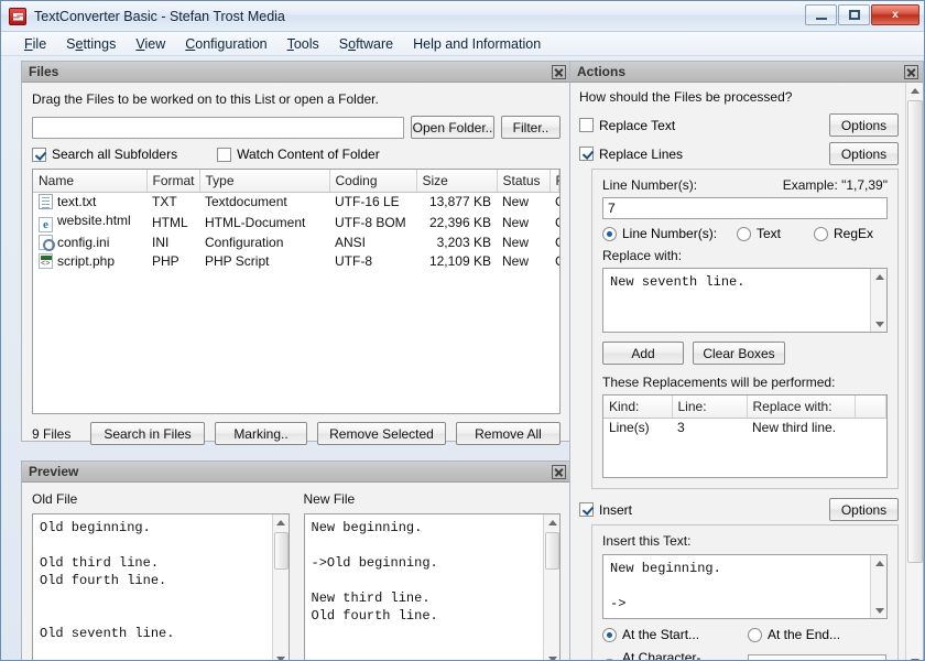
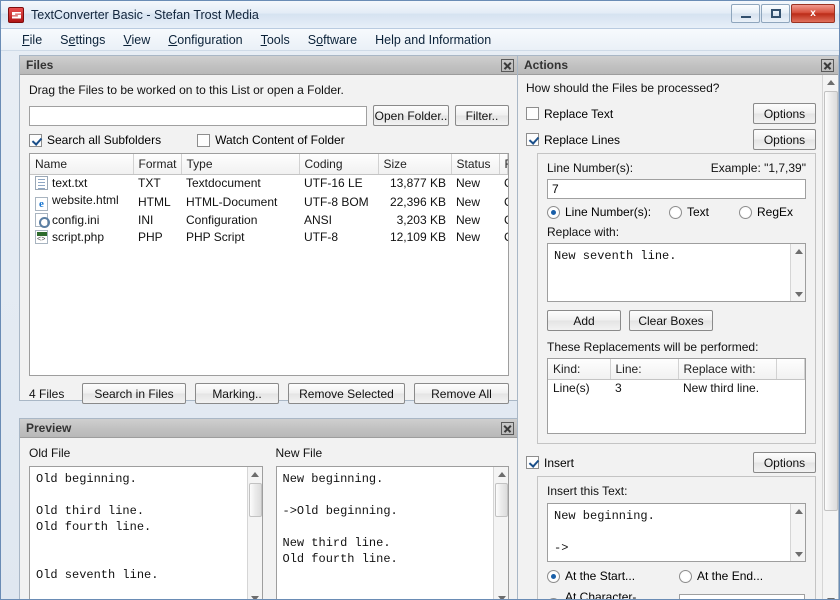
  TextConverter Basic - Stefan Trost Media
  x
  File
  Settings
  View
  Configuration
  Tools
  Software
  Help and Information
  Files
  Drag the Files to be worked on to this List or open a Folder.
  Open Folder..
  Filter..
  Search all Subfolders
  Watch Content of Folder
  Name	Format	Type	Coding	Size	Status
  text.txt	TXT	Textdocument	UTF-16 LE	13,877 KB	New
  e website.html	HTML	HTML-Document	UTF-8 BOM	22,396 KB	New
  config.ini	INI	Configuration	ANSI	3,203 KB	New
  script.php	PHP	PHP Script	UTF-8	12,109 KB	New
- 9 Files
+ 4 Files
  Search in Files
  Marking..
  Remove Selected
  Remove All
  Preview
  Old File
  Old beginning.
  Old third line.
  Old fourth line.
  Old seventh line.
  New File
  New beginning.
  ->Old beginning.
  New third line.
  Old fourth line.
  Actions
  How should the Files be processed?
  Replace Text
  Options
  Replace Lines
  Options
  Line Number(s):
  Example: "1,7,39"
  7
  Line Number(s):
  Text
  RegEx
  Replace with:
  New seventh line.
  Add
  Clear Boxes
  These Replacements will be performed:
  Kind:	Line:	Replace with:
  Line(s)	3	New third line.
  Insert
  Options
  Insert this Text:
  New beginning.
  ->
  At the Start...
  At the End...
